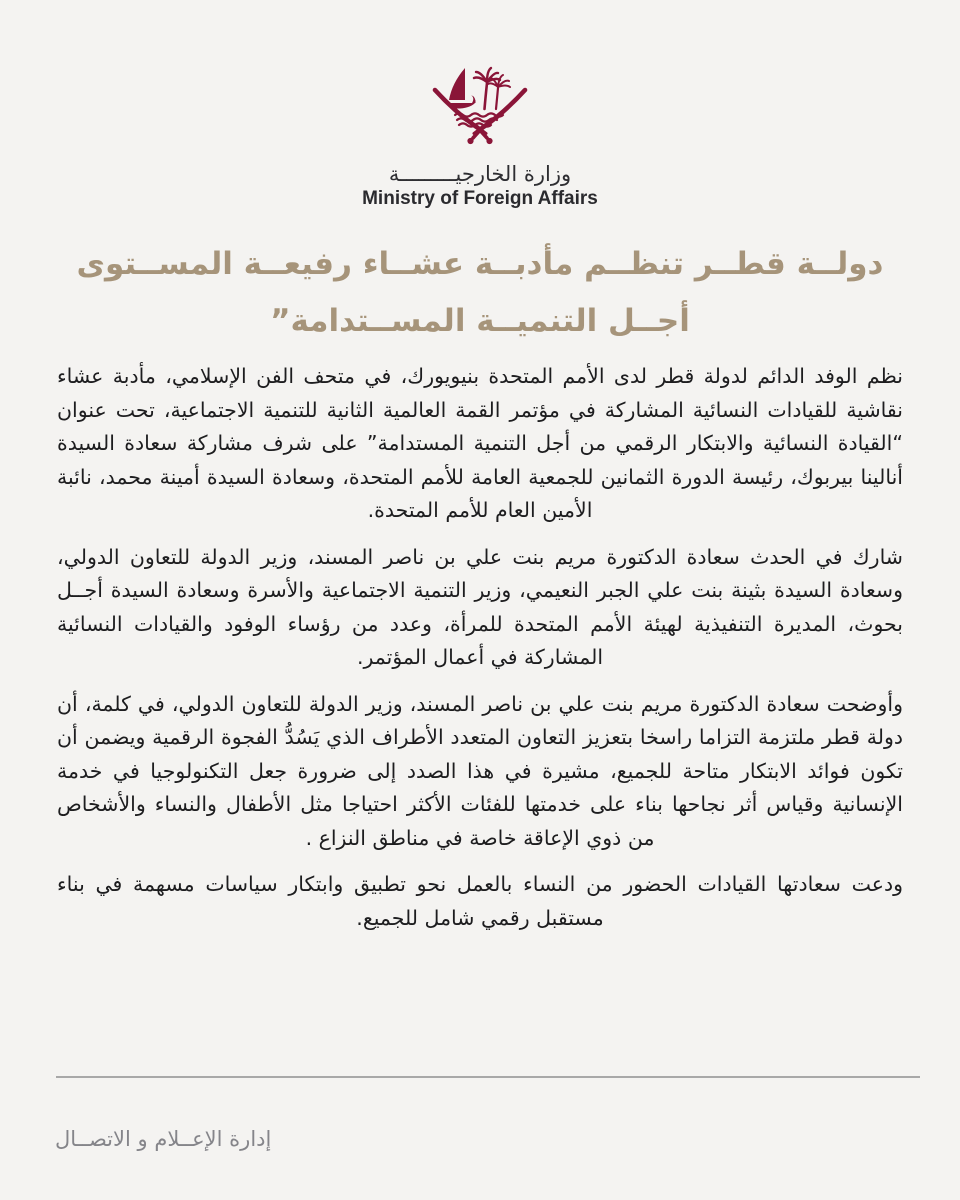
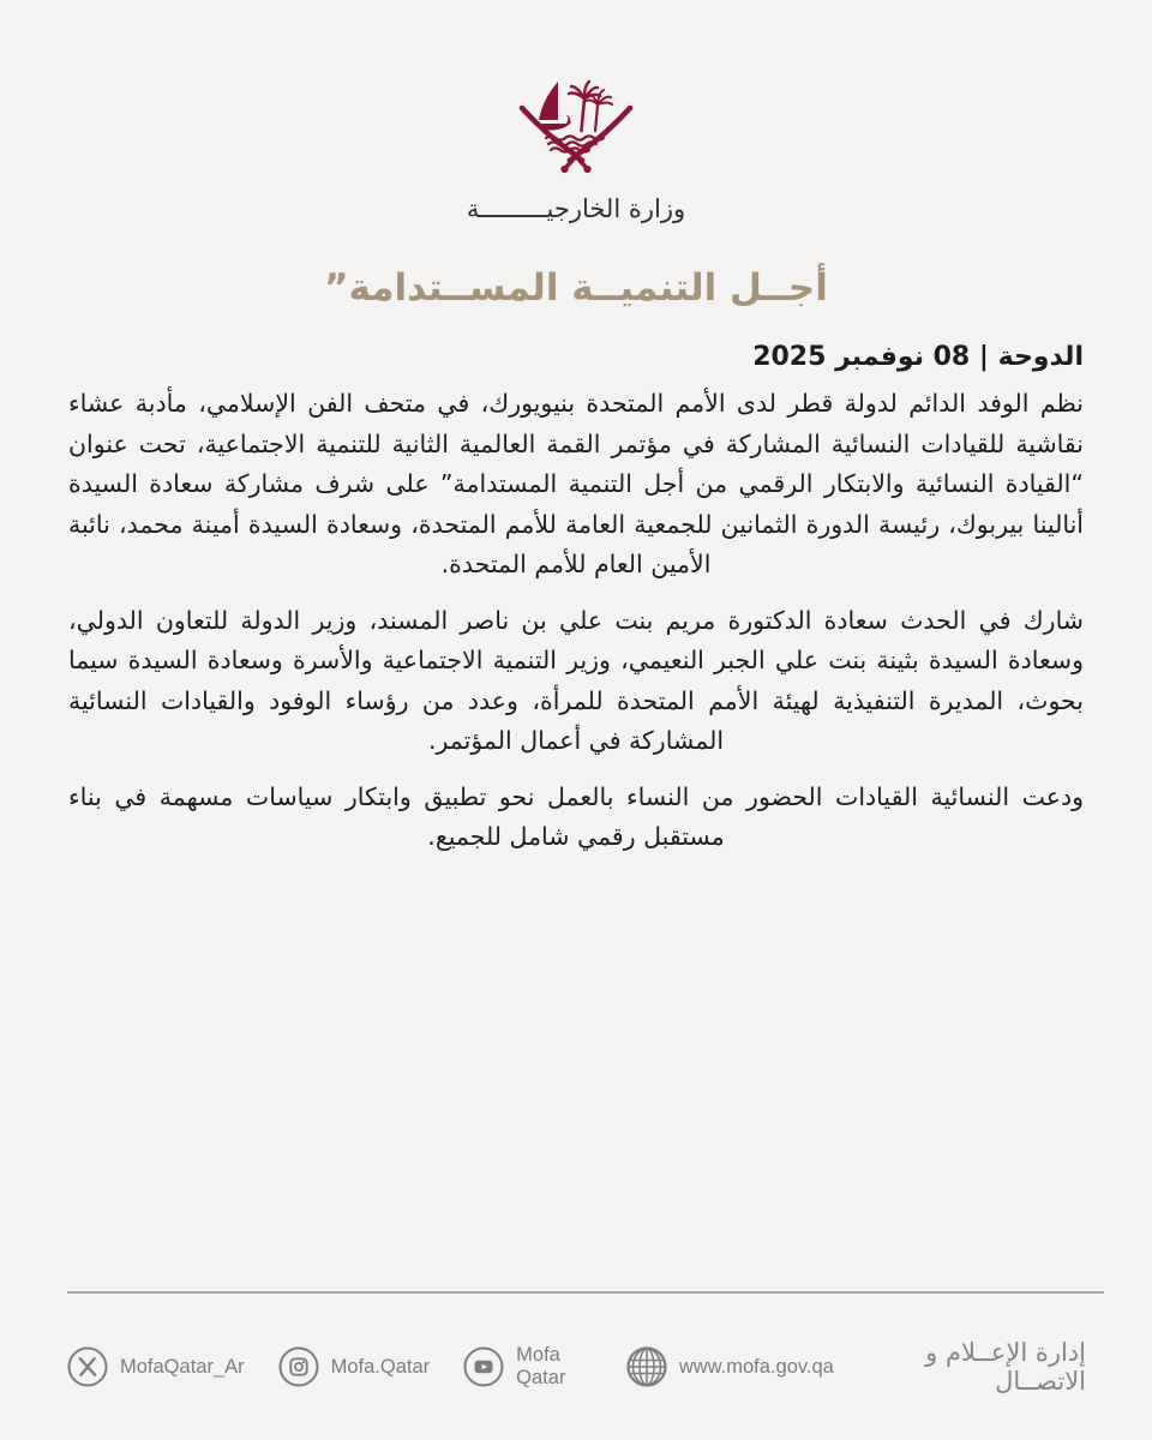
  وزارة الخارجيـــــــــة
- Ministry of Foreign Affairs
- دولــة قطــر تنظــم مأدبــة عشــاء رفيعــة المســتوى
  أجــل التنميــة المســتدامة”
+ الدوحة | 08 نوفمبر 2025
  نظم الوفد الدائم لدولة قطر لدى الأمم المتحدة بنيويورك، في متحف الفن الإسلامي، مأدبة عشاء نقاشية للقيادات النسائية المشاركة في مؤتمر القمة العالمية الثانية للتنمية الاجتماعية، تحت عنوان “القيادة النسائية والابتكار الرقمي من أجل التنمية المستدامة” على شرف مشاركة سعادة السيدة أنالينا بيربوك، رئيسة الدورة الثمانين للجمعية العامة للأمم المتحدة، وسعادة السيدة أمينة محمد، نائبة الأمين العام للأمم المتحدة.
- شارك في الحدث سعادة الدكتورة مريم بنت علي بن ناصر المسند، وزير الدولة للتعاون الدولي، وسعادة السيدة بثينة بنت علي الجبر النعيمي، وزير التنمية الاجتماعية والأسرة وسعادة السيدة أجــل بحوث، المديرة التنفيذية لهيئة الأمم المتحدة للمرأة، وعدد من رؤساء الوفود والقيادات النسائية المشاركة في أعمال المؤتمر.
+ شارك في الحدث سعادة الدكتورة مريم بنت علي بن ناصر المسند، وزير الدولة للتعاون الدولي، وسعادة السيدة بثينة بنت علي الجبر النعيمي، وزير التنمية الاجتماعية والأسرة وسعادة السيدة سيما بحوث، المديرة التنفيذية لهيئة الأمم المتحدة للمرأة، وعدد من رؤساء الوفود والقيادات النسائية المشاركة في أعمال المؤتمر.
- وأوضحت سعادة الدكتورة مريم بنت علي بن ناصر المسند، وزير الدولة للتعاون الدولي، في كلمة، أن دولة قطر ملتزمة التزاما راسخا بتعزيز التعاون المتعدد الأطراف الذي يَسُدُّ الفجوة الرقمية ويضمن أن تكون فوائد الابتكار متاحة للجميع، مشيرة في هذا الصدد إلى ضرورة جعل التكنولوجيا في خدمة الإنسانية وقياس أثر نجاحها بناء على خدمتها للفئات الأكثر احتياجا مثل الأطفال والنساء والأشخاص من ذوي الإعاقة خاصة في مناطق النزاع .
- ودعت سعادتها القيادات الحضور من النساء بالعمل نحو تطبيق وابتكار سياسات مسهمة في بناء مستقبل رقمي شامل للجميع.
+ ودعت النسائية القيادات الحضور من النساء بالعمل نحو تطبيق وابتكار سياسات مسهمة في بناء مستقبل رقمي شامل للجميع.
+ MofaQatar_Ar
+ Mofa.Qatar
+ Mofa Qatar
+ www.mofa.gov.qa
  إدارة الإعــلام و الاتصــال
